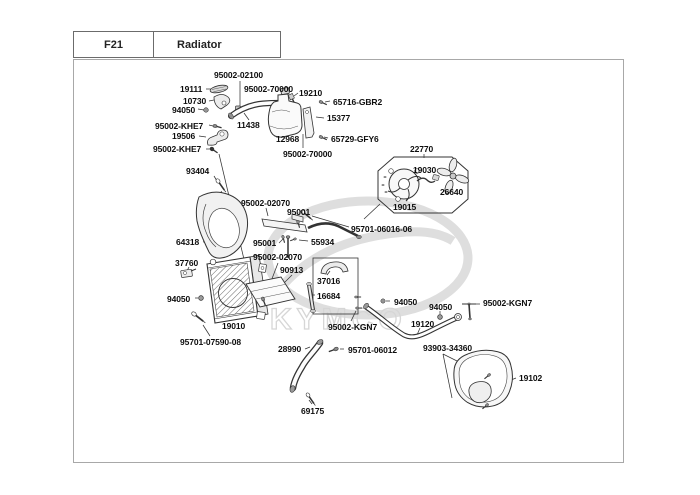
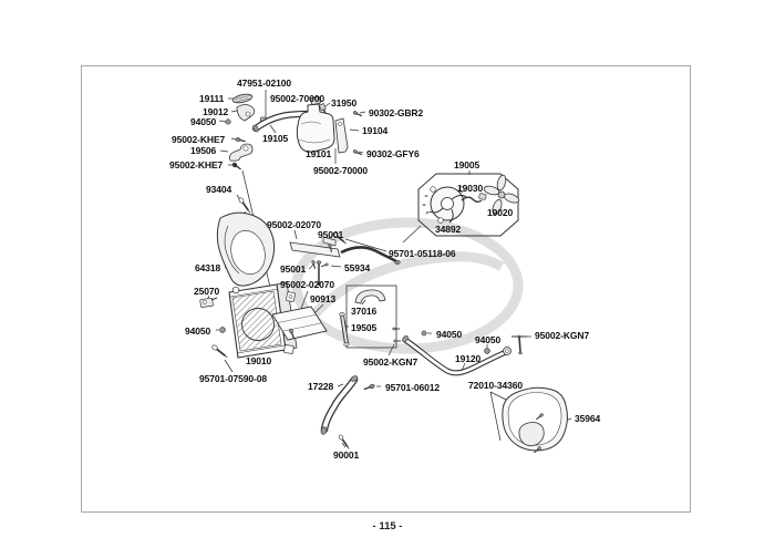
- F21
- Radiator
- KYMCO
- 95002-02100
+ 47951-02100
  19111
  95002-70000
- 19210
+ 31950
- 65716-GBR2
+ 90302-GBR2
- 10730
+ 19012
  94050
  95002-KHE7
- 11438
+ 19105
- 15377
+ 19104
  19506
- 65729-GFY6
+ 90302-GFY6
- 12968
+ 19101
  95002-KHE7
  95002-70000
- 22770
+ 19005
  93404
  19030
- 26640
+ 19020
  95002-02070
  95001
- 19015
+ 34892
- 95701-06016-06
+ 95701-05118-06
  64318
  95001
  55934
- 37760
+ 25070
  95002-02070
  90913
  37016
  94050
- 16684
+ 19505
  94050
  94050
  95002-KGN7
  19010
  19120
  95002-KGN7
  95701-07590-08
- 28990
+ 17228
  95701-06012
- 93903-34360
+ 72010-34360
- 19102
+ 35964
- 69175
+ 90001
+ - 115 -
